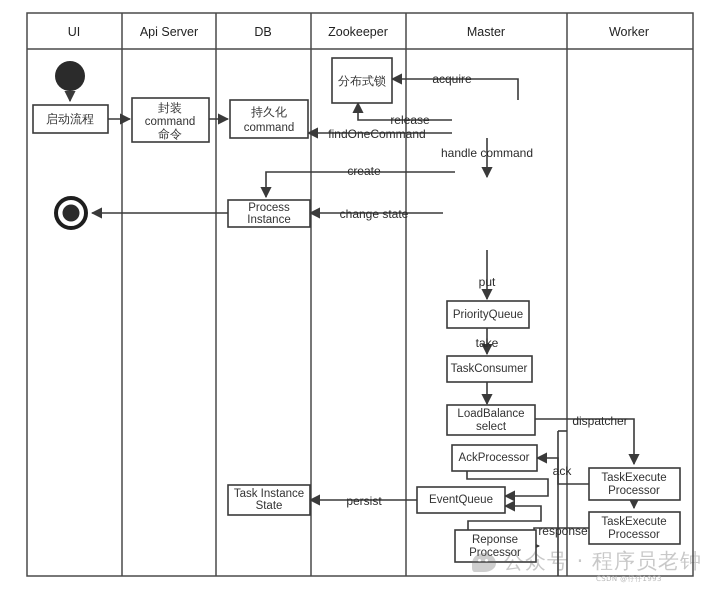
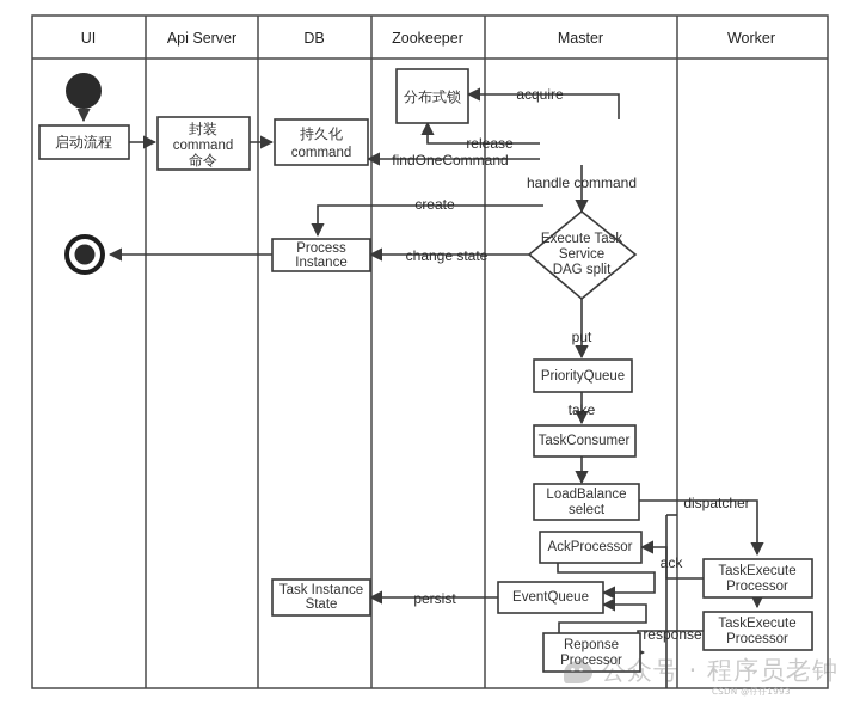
  UI
  Api Server
  DB
  Zookeeper
  Master
  Worker
  acquire
  release
  findOneCommand
  handle command
  create
  change state
  put
  take
  dispatcher
  ack
  response
  persist
  启动流程
  封装
  command
  命令
  持久化
  command
  Process
  Instance
  Task Instance
  State
  分布式锁
+ Execute Task
+ Service
+ DAG split
  PriorityQueue
  TaskConsumer
  LoadBalance
  select
  AckProcessor
  EventQueue
  Reponse
  Processor
  TaskExecute
  Processor
  TaskExecute
  Processor
  公众号 · 程序员老钟
  CSDN @仔仔1993
